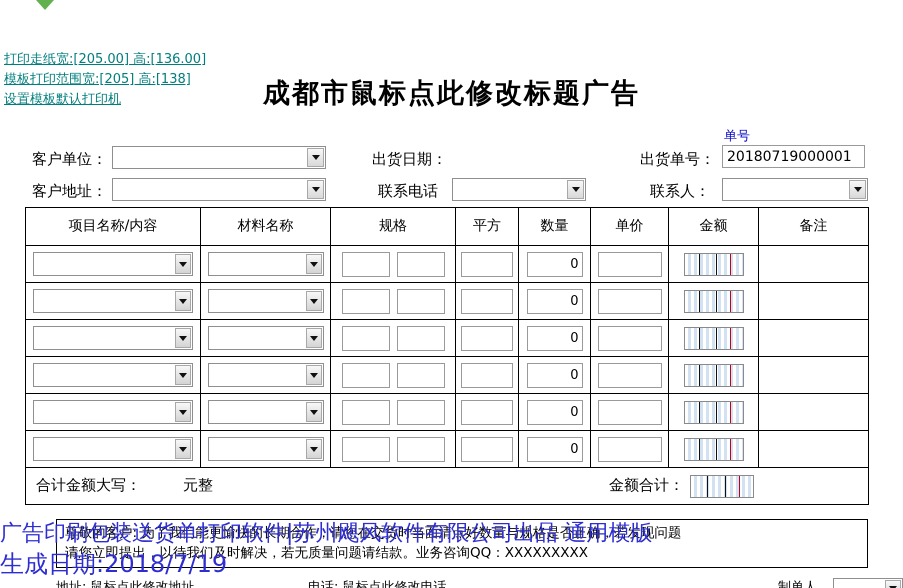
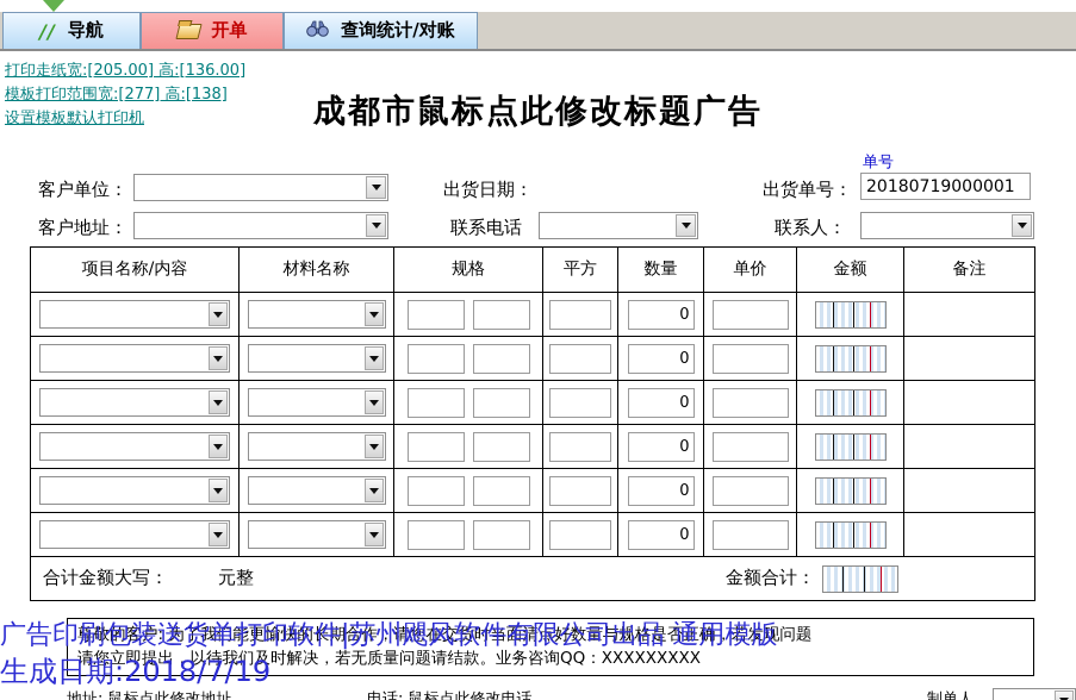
+ //
+ 导航
+ 开单
+ 查询统计/对账
  打印走纸宽:[205.00] 高:[136.00]
- 模板打印范围宽:[205] 高:[138]
+ 模板打印范围宽:[277] 高:[138]
  设置模板默认打印机
  成都市鼠标点此修改标题广告
  客户单位：
  出货日期：
  单号
  出货单号：
  20180719000001
  客户地址：
  联系电话
  联系人：
  项目名称/内容	材料名称	规格	平方	数量	单价	金额	备注
  				0
  				0
  				0
  				0
  				0
  				0
  合计金额大写： 元整 金额合计：
  尊敬的客户: 为了我们能更愉快的长期合作，请您在交货时当面清点好数量与规格是否正确，若发现问题
  请您立即提出，以待我们及时解决，若无质量问题请结款。业务咨询QQ：XXXXXXXXX
  广告印刷包装送货单打印软件|苏州飓风软件有限公司出品 通用模版
  生成日期:2018/7/19
